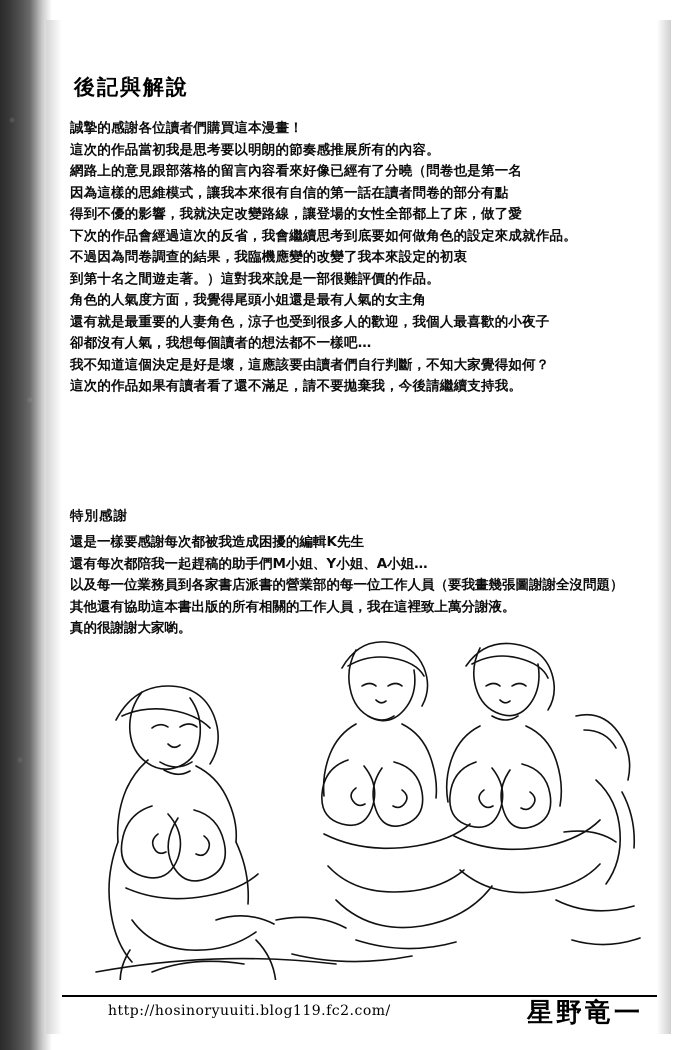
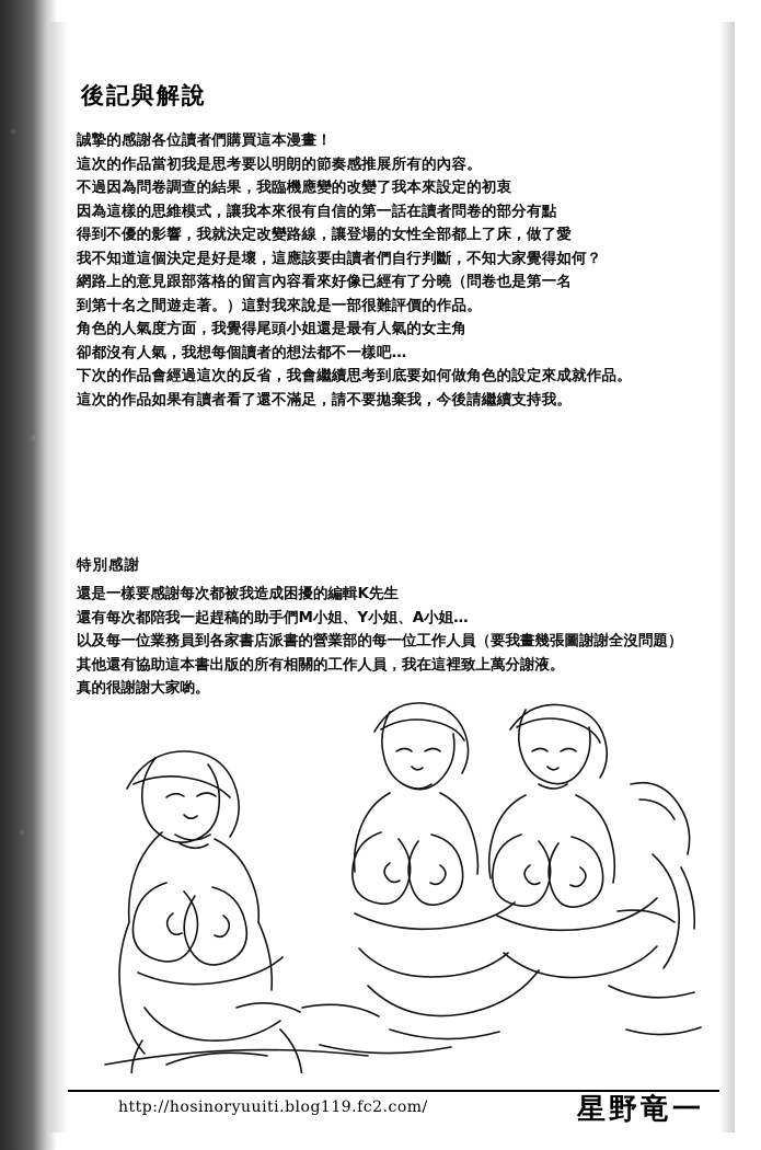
  後記與解說
  誠摯的感謝各位讀者們購買這本漫畫！
  這次的作品當初我是思考要以明朗的節奏感推展所有的內容。
- 網路上的意見跟部落格的留言內容看來好像已經有了分曉（問卷也是第一名
+ 不過因為問卷調查的結果，我臨機應變的改變了我本來設定的初衷
  因為這樣的思維模式，讓我本來很有自信的第一話在讀者問卷的部分有點
  得到不優的影響，我就決定改變路線，讓登場的女性全部都上了床，做了愛
- 下次的作品會經過這次的反省，我會繼續思考到底要如何做角色的設定來成就作品。
+ 我不知道這個決定是好是壞，這應該要由讀者們自行判斷，不知大家覺得如何？
- 不過因為問卷調查的結果，我臨機應變的改變了我本來設定的初衷
+ 網路上的意見跟部落格的留言內容看來好像已經有了分曉（問卷也是第一名
  到第十名之間遊走著。）這對我來說是一部很難評價的作品。
  角色的人氣度方面，我覺得尾頭小姐還是最有人氣的女主角
- 還有就是最重要的人妻角色，涼子也受到很多人的歡迎，我個人最喜歡的小夜子
  卻都沒有人氣，我想每個讀者的想法都不一樣吧…
- 我不知道這個決定是好是壞，這應該要由讀者們自行判斷，不知大家覺得如何？
+ 下次的作品會經過這次的反省，我會繼續思考到底要如何做角色的設定來成就作品。
  這次的作品如果有讀者看了還不滿足，請不要拋棄我，今後請繼續支持我。
  特別感謝
  還是一樣要感謝每次都被我造成困擾的編輯K先生
  還有每次都陪我一起趕稿的助手們M小姐、Y小姐、A小姐…
  以及每一位業務員到各家書店派書的營業部的每一位工作人員（要我畫幾張圖謝謝全沒問題）
  其他還有協助這本書出版的所有相關的工作人員，我在這裡致上萬分謝液。
  真的很謝謝大家喲。
  http://hosinoryuuiti.blog119.fc2.com/
  星野竜一
